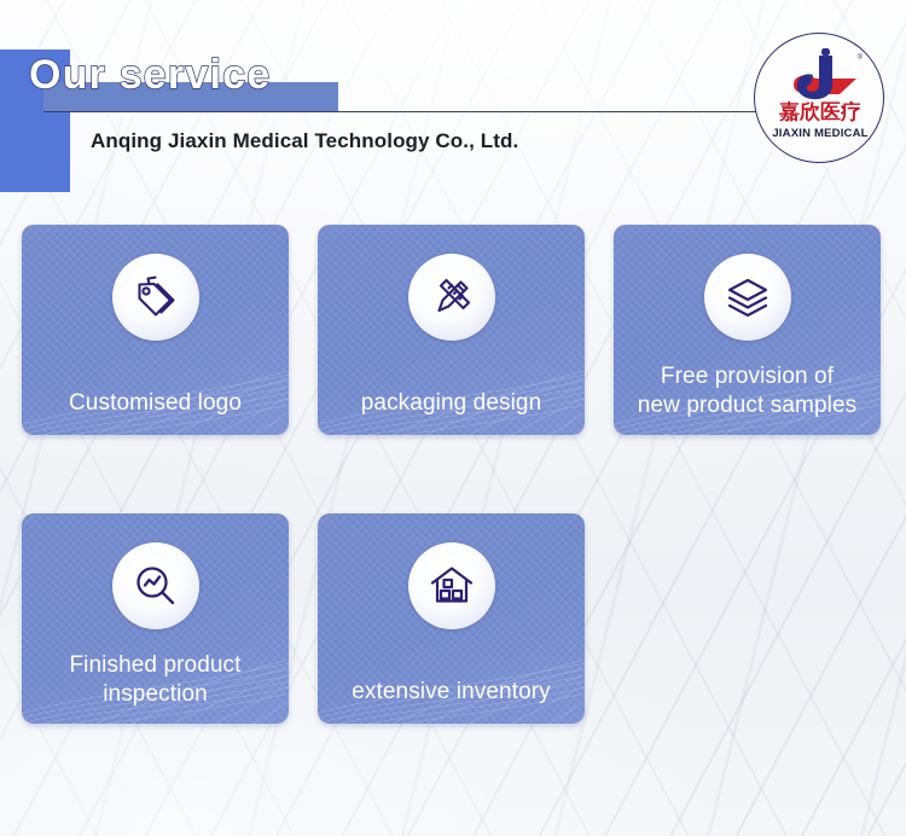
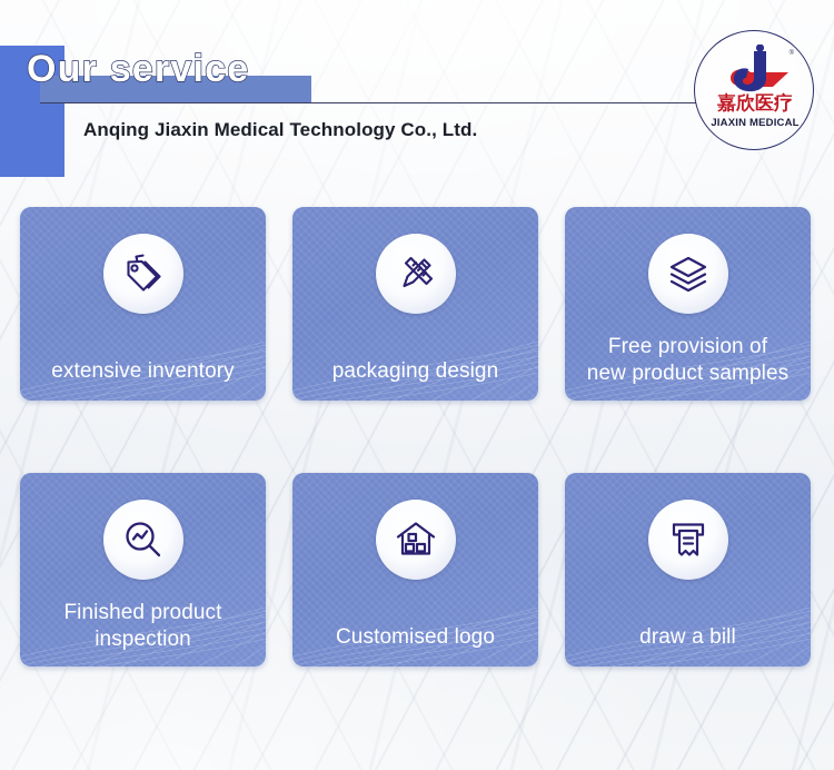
  Our service
  Anqing Jiaxin Medical Technology Co., Ltd.
  嘉欣医疗
  JIAXIN MEDICAL
- Customised logo
+ extensive inventory
  packaging design
  Free provision of
  new product samples
  Finished product
  inspection
- extensive inventory
+ Customised logo
+ draw a bill
